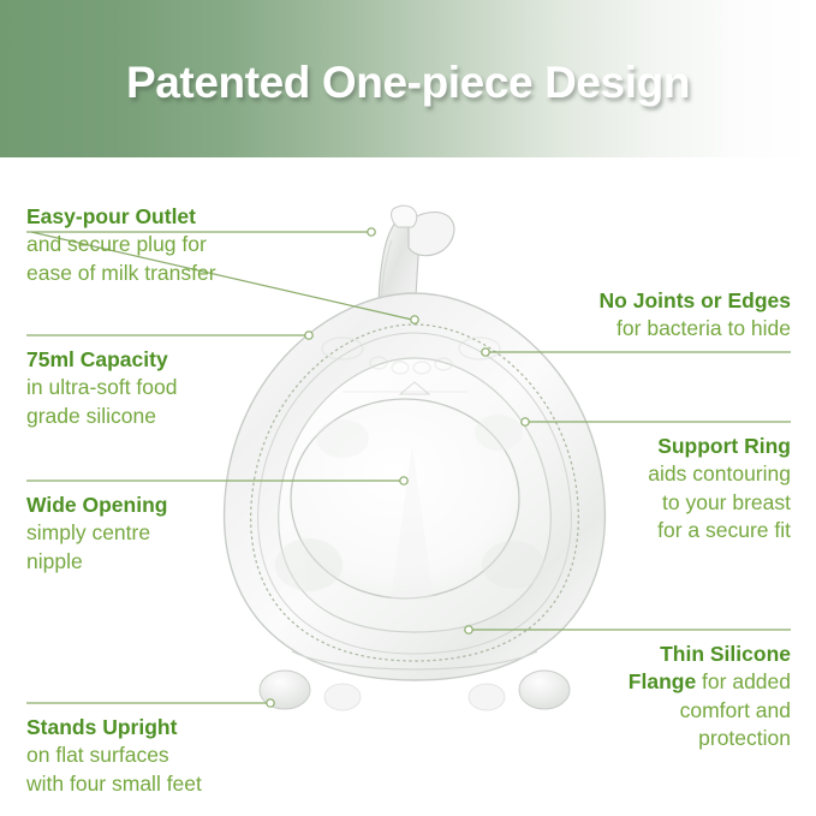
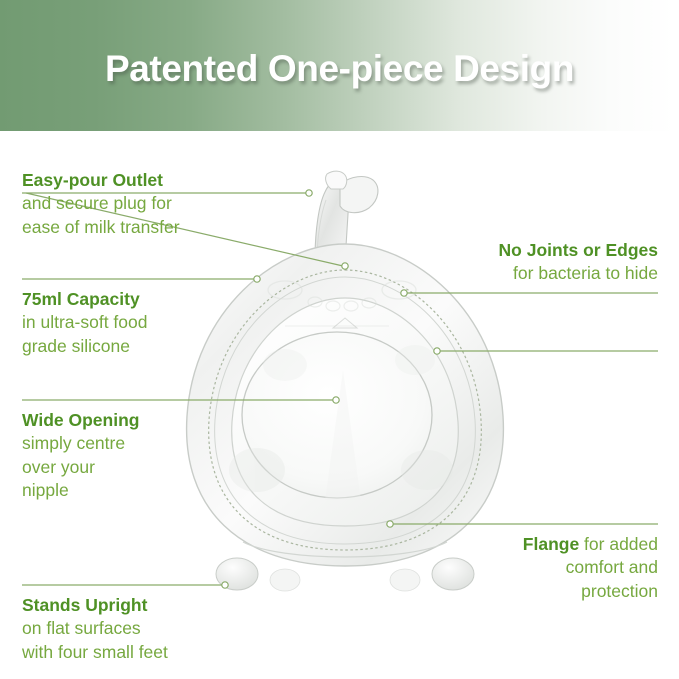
  Patented One-piece Design
  Easy-pour Outlet
  and secure plug for
  ease of milk transfer
  75ml Capacity
  in ultra-soft food
  grade silicone
  Wide Opening
  simply centre
+ over your
  nipple
  Stands Upright
  on flat surfaces
  with four small feet
  No Joints or Edges
  for bacteria to hide
- Support Ring
- aids contouring
- to your breast
- for a secure fit
- Thin Silicone
  Flange for added
  comfort and
  protection
